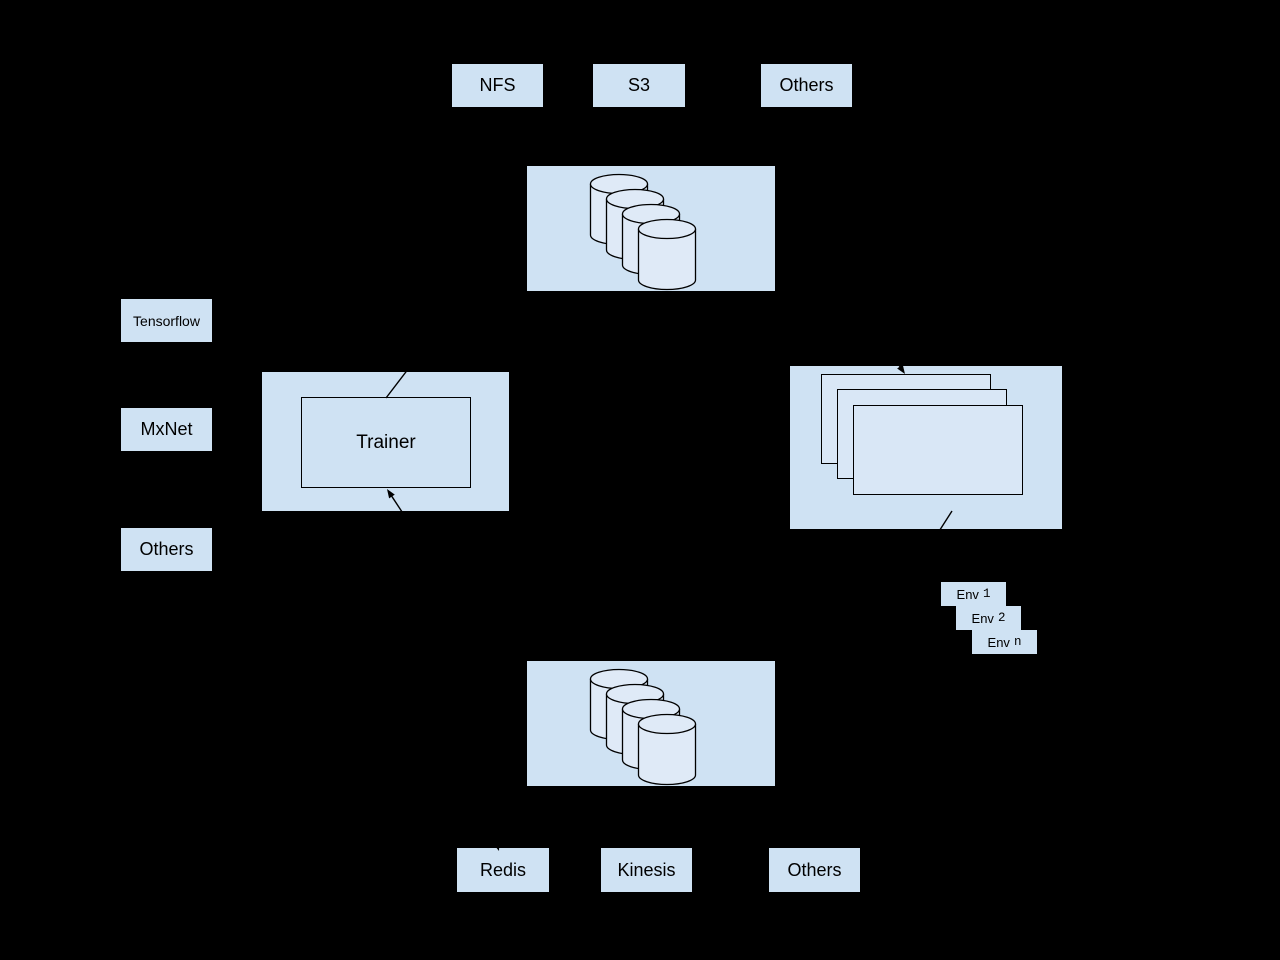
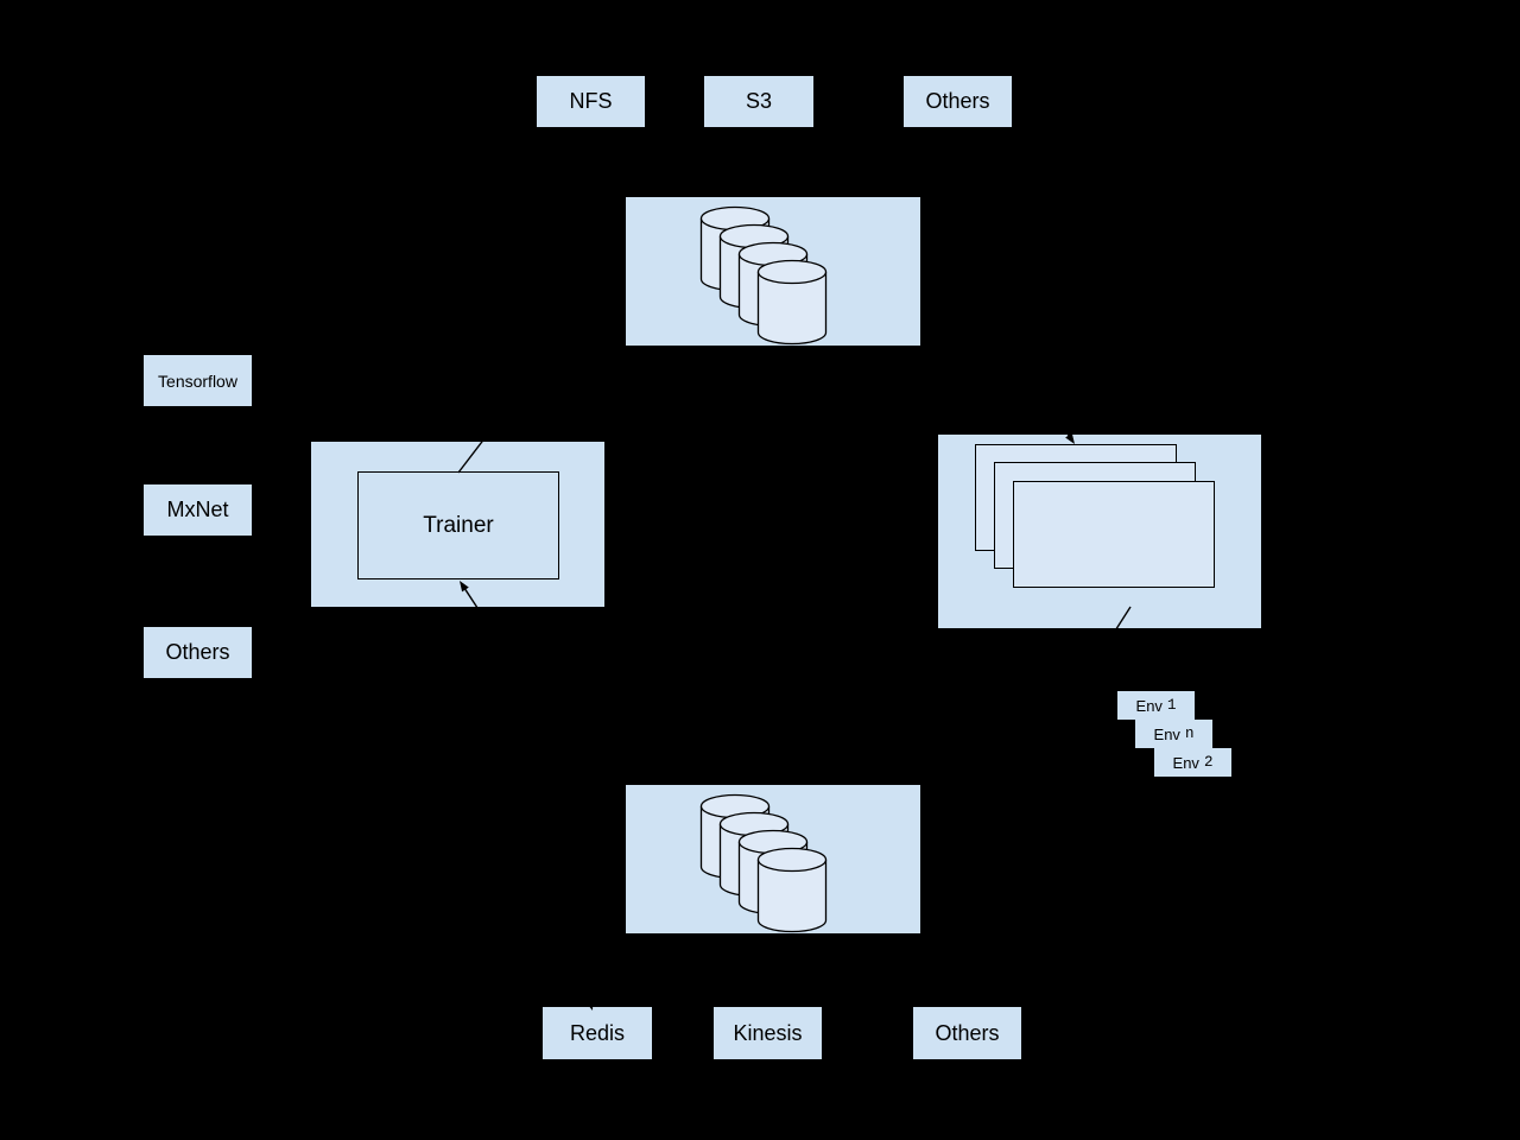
  NFS
  S3
  Others
  Tensorflow
  MxNet
  Others
  Trainer
  Env
  1
  Env
- 2
+ n
  Env
- n
+ 2
  Redis
  Kinesis
  Others
